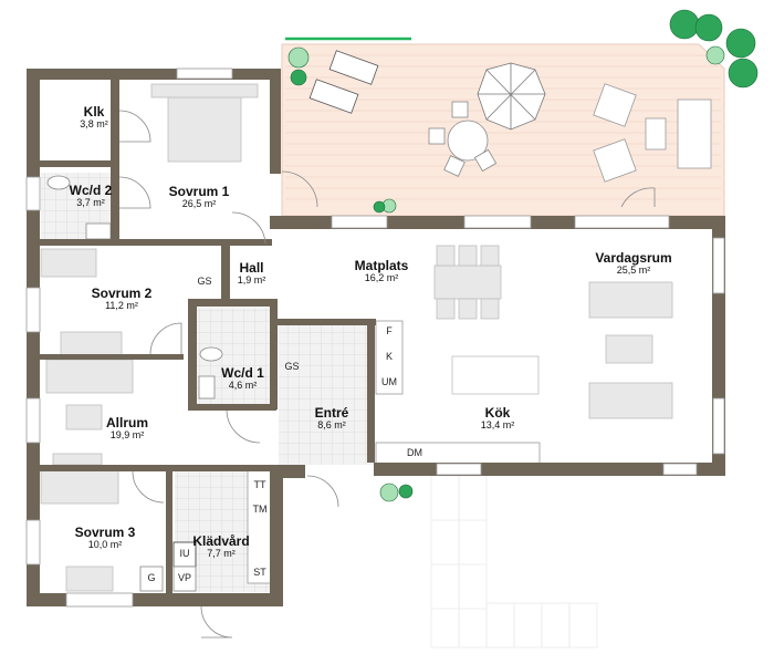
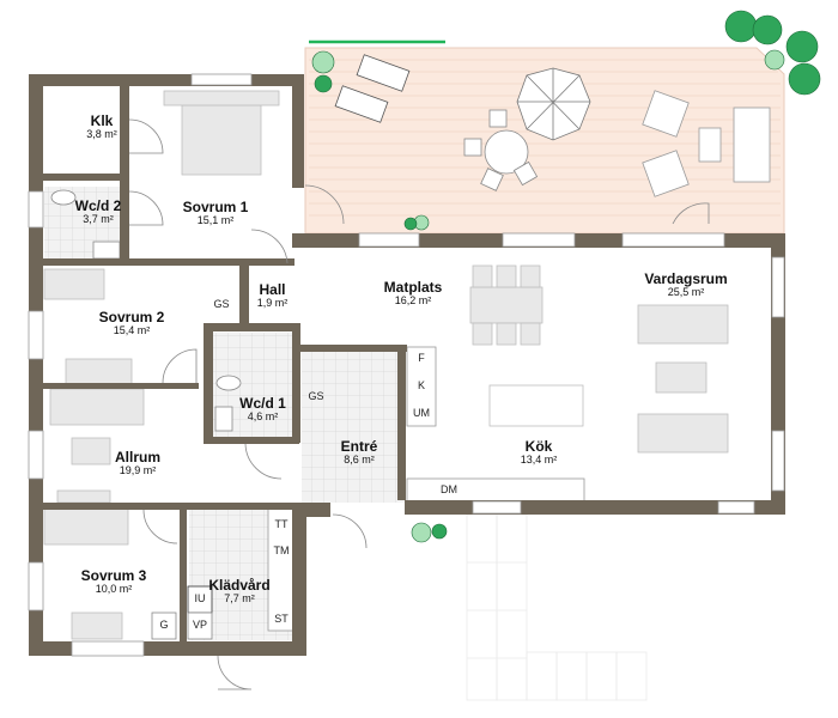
  Klk
  3,8 m²
  Wc/d 2
  3,7 m²
  Sovrum 1
- 26,5 m²
+ 15,1 m²
  Sovrum 2
- 11,2 m²
+ 15,4 m²
  Hall
  1,9 m²
  Wc/d 1
  4,6 m²
  Allrum
  19,9 m²
  Sovrum 3
  10,0 m²
  Klädvård
  7,7 m²
  Entré
  8,6 m²
  Matplats
  16,2 m²
  Kök
  13,4 m²
  Vardagsrum
  25,5 m²
  GS
  GS
  F
  K
  UM
  DM
  TT
  TM
  ST
  IU
  VP
  G
